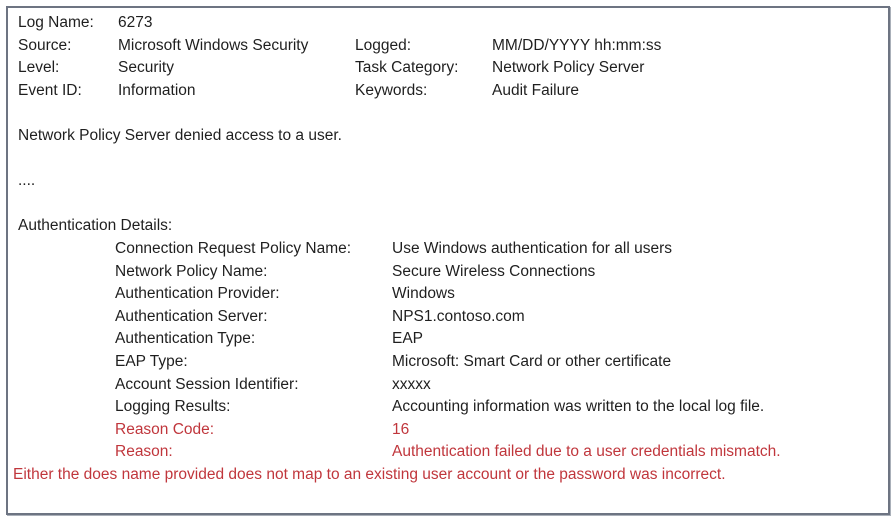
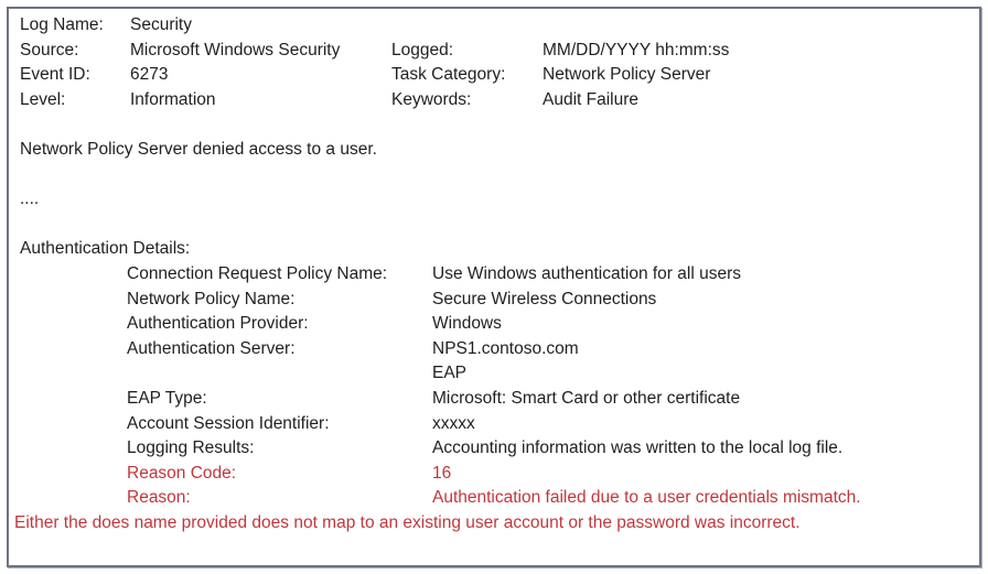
  Log Name:
- 6273
+ Security
  Source:
  Microsoft Windows Security
  Logged:
  MM/DD/YYYY hh:mm:ss
- Level:
+ Event ID:
- Security
+ 6273
  Task Category:
  Network Policy Server
- Event ID:
+ Level:
  Information
  Keywords:
  Audit Failure
  Network Policy Server denied access to a user.
  ....
  Authentication Details:
  Connection Request Policy Name:
  Use Windows authentication for all users
  Network Policy Name:
  Secure Wireless Connections
  Authentication Provider:
  Windows
  Authentication Server:
  NPS1.contoso.com
- Authentication Type:
  EAP
  EAP Type:
  Microsoft: Smart Card or other certificate
  Account Session Identifier:
  xxxxx
  Logging Results:
  Accounting information was written to the local log file.
  Reason Code:
  16
  Reason:
  Authentication failed due to a user credentials mismatch.
  Either the does name provided does not map to an existing user account or the password was incorrect.
